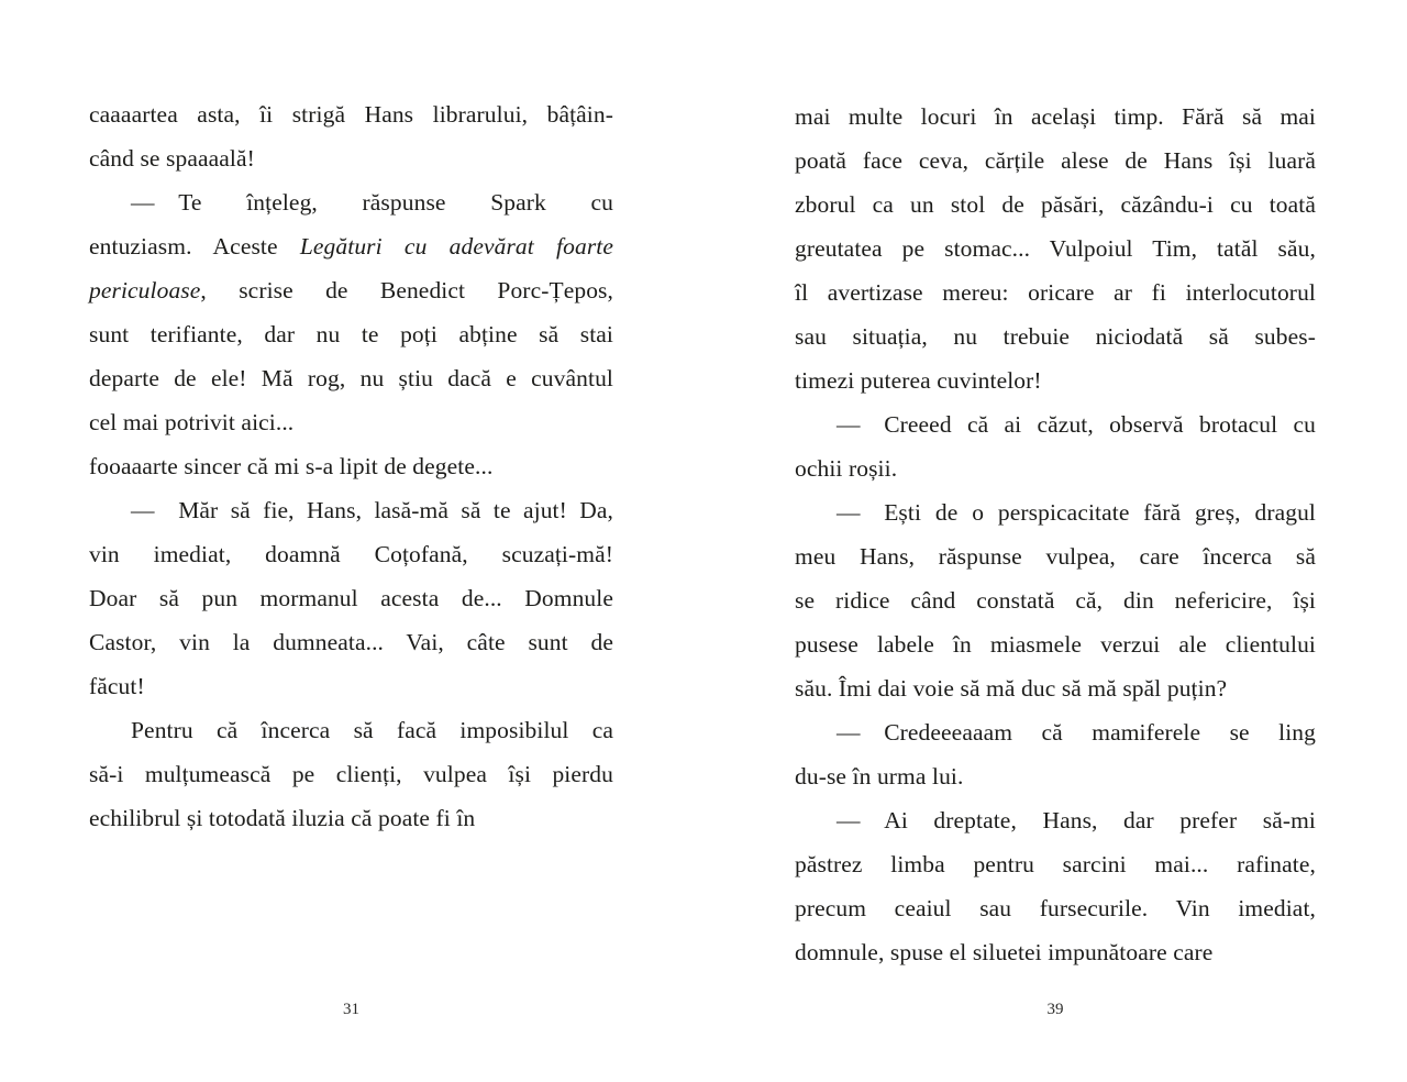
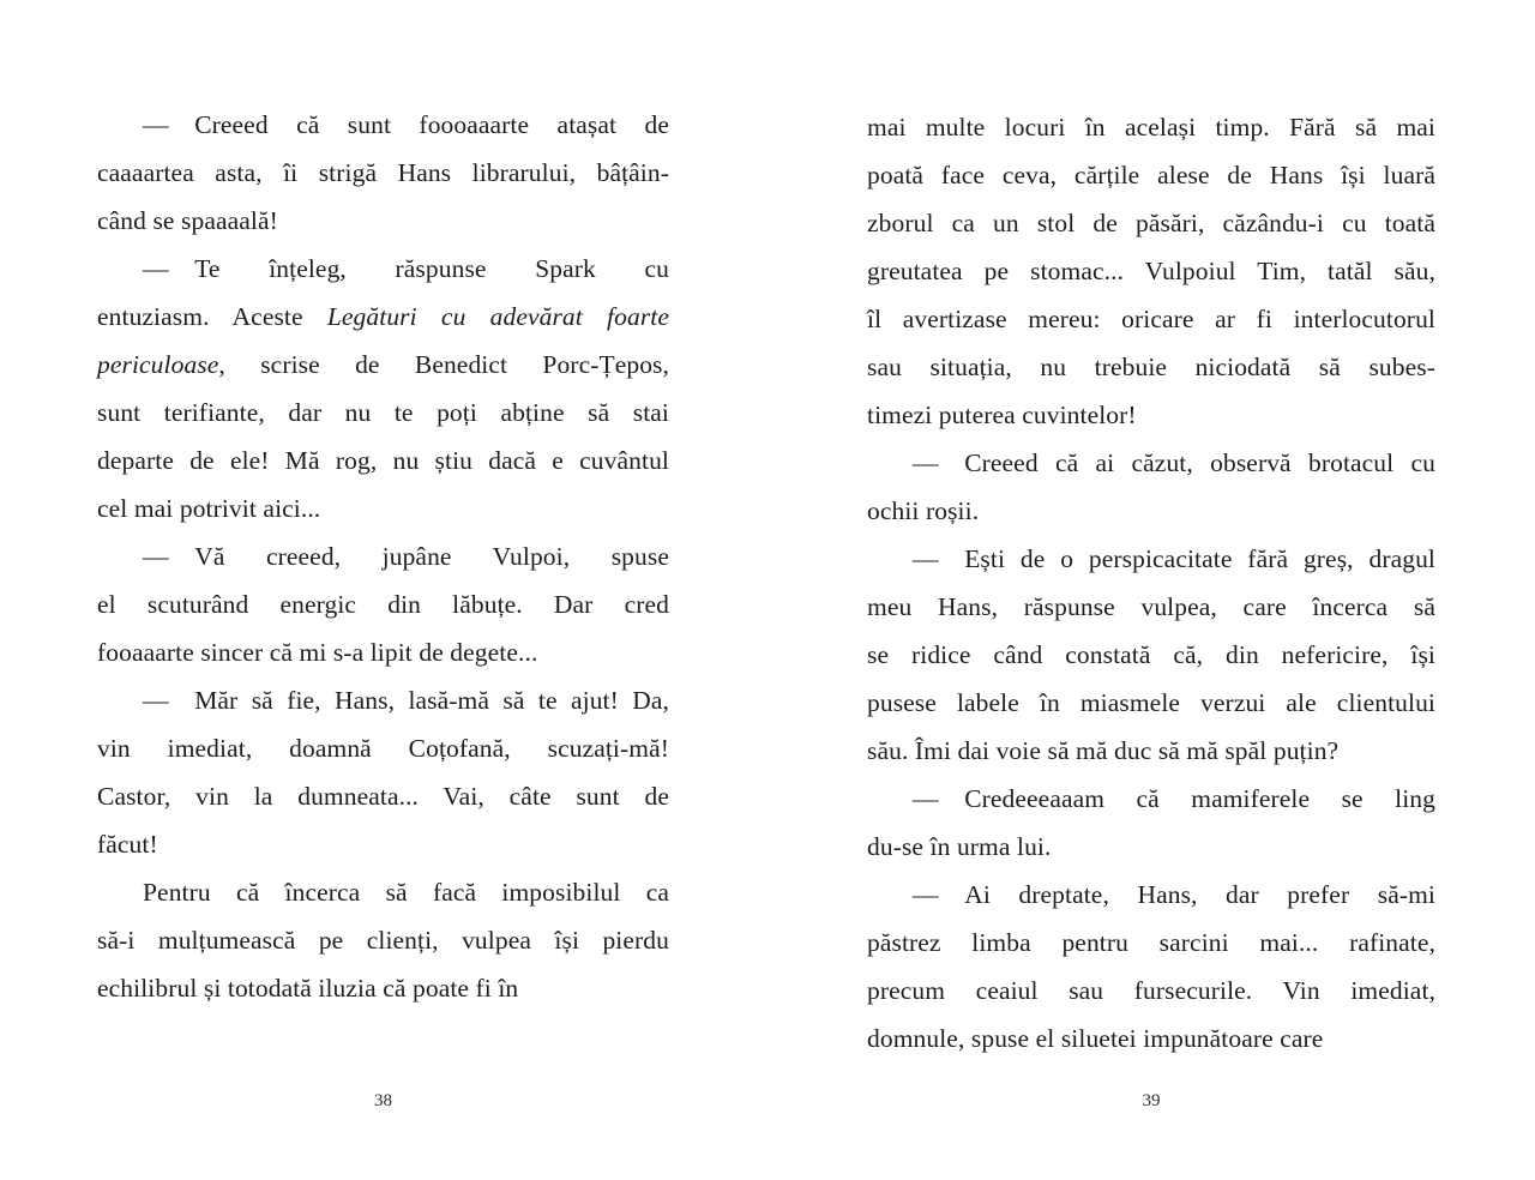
+ — Creeed că sunt foooaaarte atașat de
  caaaartea asta, îi strigă Hans librarului, bâțâin-
  când se spaaaală!
  — Te înțeleg, răspunse Spark cu
  entuziasm. Aceste Legături cu adevărat foarte
  periculoase, scrise de Benedict Porc-Țepos,
  sunt terifiante, dar nu te poți abține să stai
  departe de ele! Mă rog, nu știu dacă e cuvântul
  cel mai potrivit aici...
+ — Vă creeed, jupâne Vulpoi, spuse
+ el scuturând energic din lăbuțe. Dar cred
  fooaaarte sincer că mi s-a lipit de degete...
  — Măr să fie, Hans, lasă-mă să te ajut! Da,
  vin imediat, doamnă Coțofană, scuzați-mă!
- Doar să pun mormanul acesta de... Domnule
  Castor, vin la dumneata... Vai, câte sunt de
  făcut!
  Pentru că încerca să facă imposibilul ca
  să-i mulțumească pe clienți, vulpea își pierdu
  echilibrul și totodată iluzia că poate fi în
- 31
+ 38
  mai multe locuri în același timp. Fără să mai
  poată face ceva, cărțile alese de Hans își luară
  zborul ca un stol de păsări, căzându-i cu toată
  greutatea pe stomac... Vulpoiul Tim, tatăl său,
  îl avertizase mereu: oricare ar fi interlocutorul
  sau situația, nu trebuie niciodată să subes-
  timezi puterea cuvintelor!
  — Creeed că ai căzut, observă brotacul cu
  ochii roșii.
  — Ești de o perspicacitate fără greș, dragul
  meu Hans, răspunse vulpea, care încerca să
  se ridice când constată că, din nefericire, își
  pusese labele în miasmele verzui ale clientului
  său. Îmi dai voie să mă duc să mă spăl puțin?
  — Credeeeaaam că mamiferele se ling
  du-se în urma lui.
  — Ai dreptate, Hans, dar prefer să-mi
  păstrez limba pentru sarcini mai... rafinate,
  precum ceaiul sau fursecurile. Vin imediat,
  domnule, spuse el siluetei impunătoare care
  39
